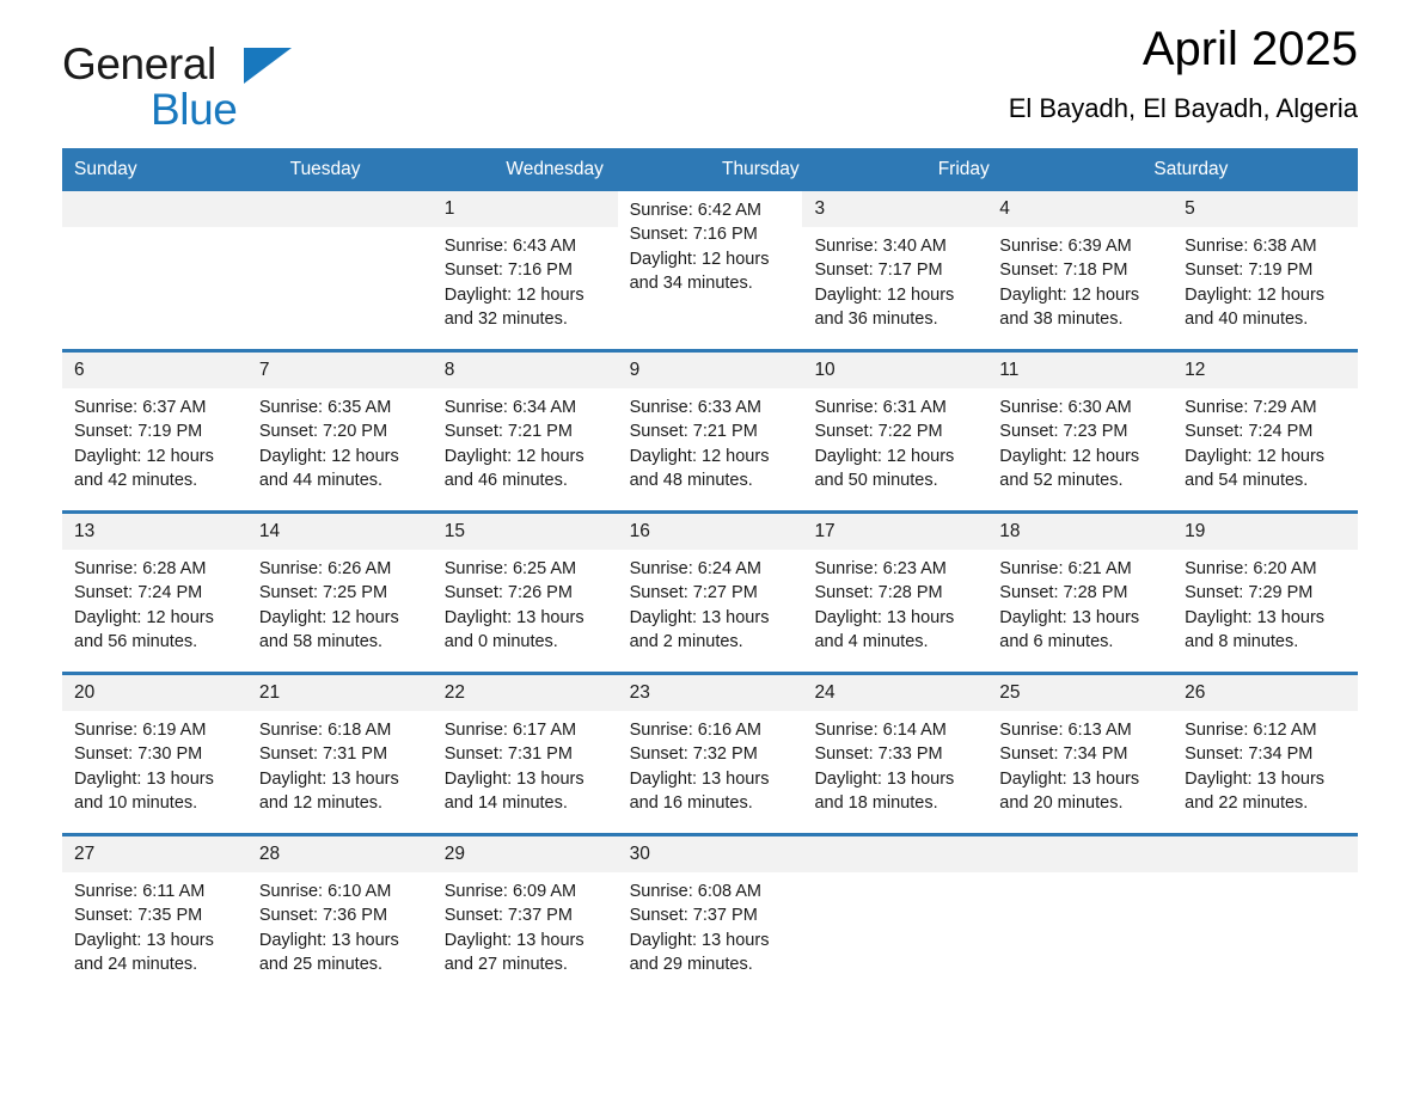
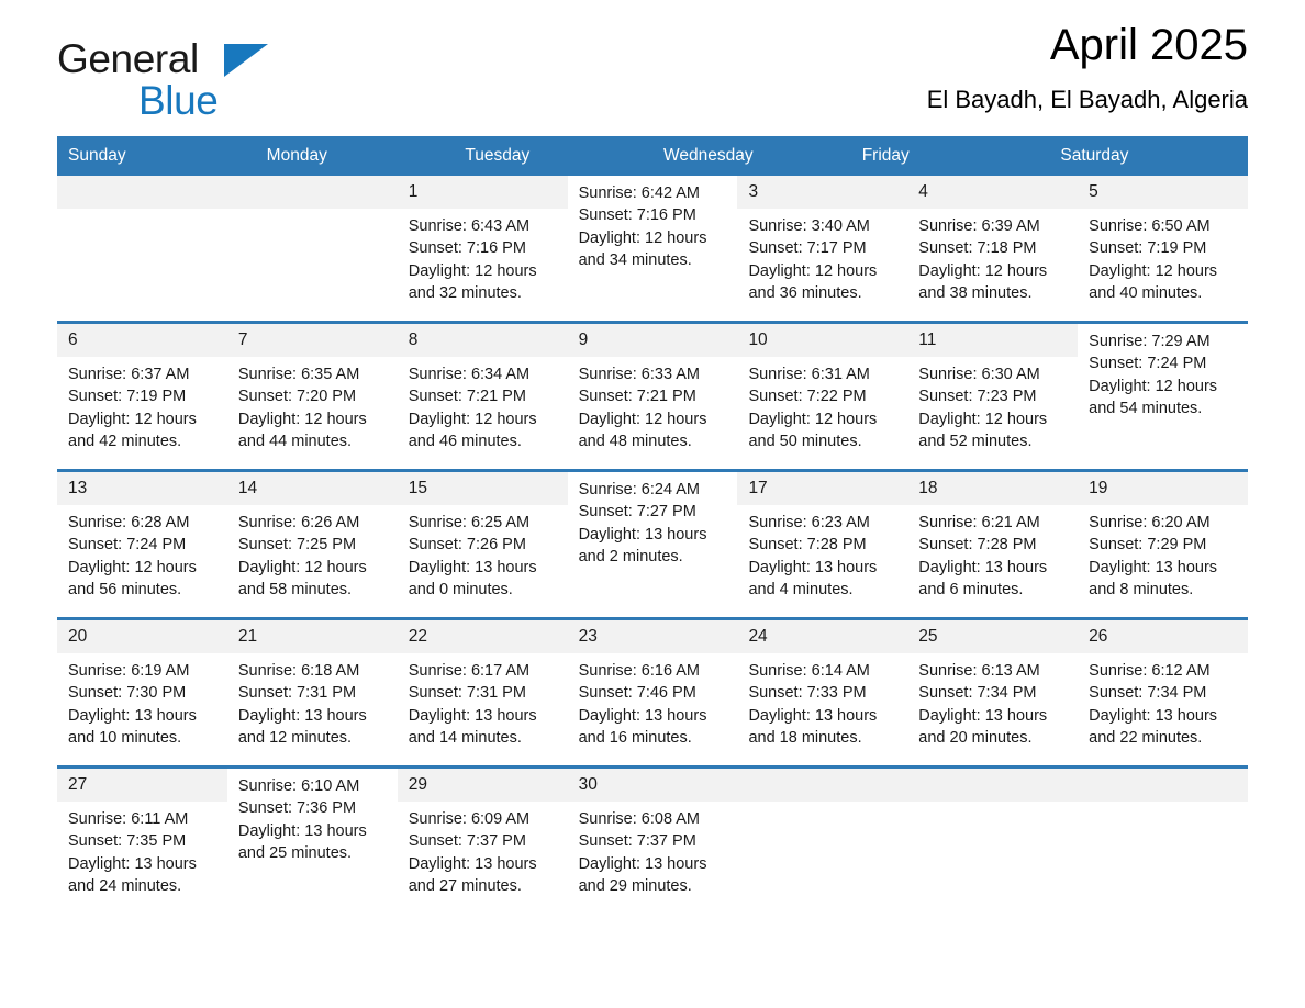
  General
  Blue
  April 2025
  El Bayadh, El Bayadh, Algeria
  Sunday
+ Monday
  Tuesday
  Wednesday
- Thursday
  Friday
  Saturday
  1
  Sunrise: 6:43 AM
  Sunset: 7:16 PM
  Daylight: 12 hours
  and 32 minutes.
  Sunrise: 6:42 AM
  Sunset: 7:16 PM
  Daylight: 12 hours
  and 34 minutes.
  3
  Sunrise: 3:40 AM
  Sunset: 7:17 PM
  Daylight: 12 hours
  and 36 minutes.
  4
  Sunrise: 6:39 AM
  Sunset: 7:18 PM
  Daylight: 12 hours
  and 38 minutes.
  5
- Sunrise: 6:38 AM
+ Sunrise: 6:50 AM
  Sunset: 7:19 PM
  Daylight: 12 hours
  and 40 minutes.
  6
  Sunrise: 6:37 AM
  Sunset: 7:19 PM
  Daylight: 12 hours
  and 42 minutes.
  7
  Sunrise: 6:35 AM
  Sunset: 7:20 PM
  Daylight: 12 hours
  and 44 minutes.
  8
  Sunrise: 6:34 AM
  Sunset: 7:21 PM
  Daylight: 12 hours
  and 46 minutes.
  9
  Sunrise: 6:33 AM
  Sunset: 7:21 PM
  Daylight: 12 hours
  and 48 minutes.
  10
  Sunrise: 6:31 AM
  Sunset: 7:22 PM
  Daylight: 12 hours
  and 50 minutes.
  11
  Sunrise: 6:30 AM
  Sunset: 7:23 PM
  Daylight: 12 hours
  and 52 minutes.
- 12
  Sunrise: 7:29 AM
  Sunset: 7:24 PM
  Daylight: 12 hours
  and 54 minutes.
  13
  Sunrise: 6:28 AM
  Sunset: 7:24 PM
  Daylight: 12 hours
  and 56 minutes.
  14
  Sunrise: 6:26 AM
  Sunset: 7:25 PM
  Daylight: 12 hours
  and 58 minutes.
  15
  Sunrise: 6:25 AM
  Sunset: 7:26 PM
  Daylight: 13 hours
  and 0 minutes.
- 16
  Sunrise: 6:24 AM
  Sunset: 7:27 PM
  Daylight: 13 hours
  and 2 minutes.
  17
  Sunrise: 6:23 AM
  Sunset: 7:28 PM
  Daylight: 13 hours
  and 4 minutes.
  18
  Sunrise: 6:21 AM
  Sunset: 7:28 PM
  Daylight: 13 hours
  and 6 minutes.
  19
  Sunrise: 6:20 AM
  Sunset: 7:29 PM
  Daylight: 13 hours
  and 8 minutes.
  20
  Sunrise: 6:19 AM
  Sunset: 7:30 PM
  Daylight: 13 hours
  and 10 minutes.
  21
  Sunrise: 6:18 AM
  Sunset: 7:31 PM
  Daylight: 13 hours
  and 12 minutes.
  22
  Sunrise: 6:17 AM
  Sunset: 7:31 PM
  Daylight: 13 hours
  and 14 minutes.
  23
  Sunrise: 6:16 AM
- Sunset: 7:32 PM
+ Sunset: 7:46 PM
  Daylight: 13 hours
  and 16 minutes.
  24
  Sunrise: 6:14 AM
  Sunset: 7:33 PM
  Daylight: 13 hours
  and 18 minutes.
  25
  Sunrise: 6:13 AM
  Sunset: 7:34 PM
  Daylight: 13 hours
  and 20 minutes.
  26
  Sunrise: 6:12 AM
  Sunset: 7:34 PM
  Daylight: 13 hours
  and 22 minutes.
  27
  Sunrise: 6:11 AM
  Sunset: 7:35 PM
  Daylight: 13 hours
  and 24 minutes.
- 28
  Sunrise: 6:10 AM
  Sunset: 7:36 PM
  Daylight: 13 hours
  and 25 minutes.
  29
  Sunrise: 6:09 AM
  Sunset: 7:37 PM
  Daylight: 13 hours
  and 27 minutes.
  30
  Sunrise: 6:08 AM
  Sunset: 7:37 PM
  Daylight: 13 hours
  and 29 minutes.
